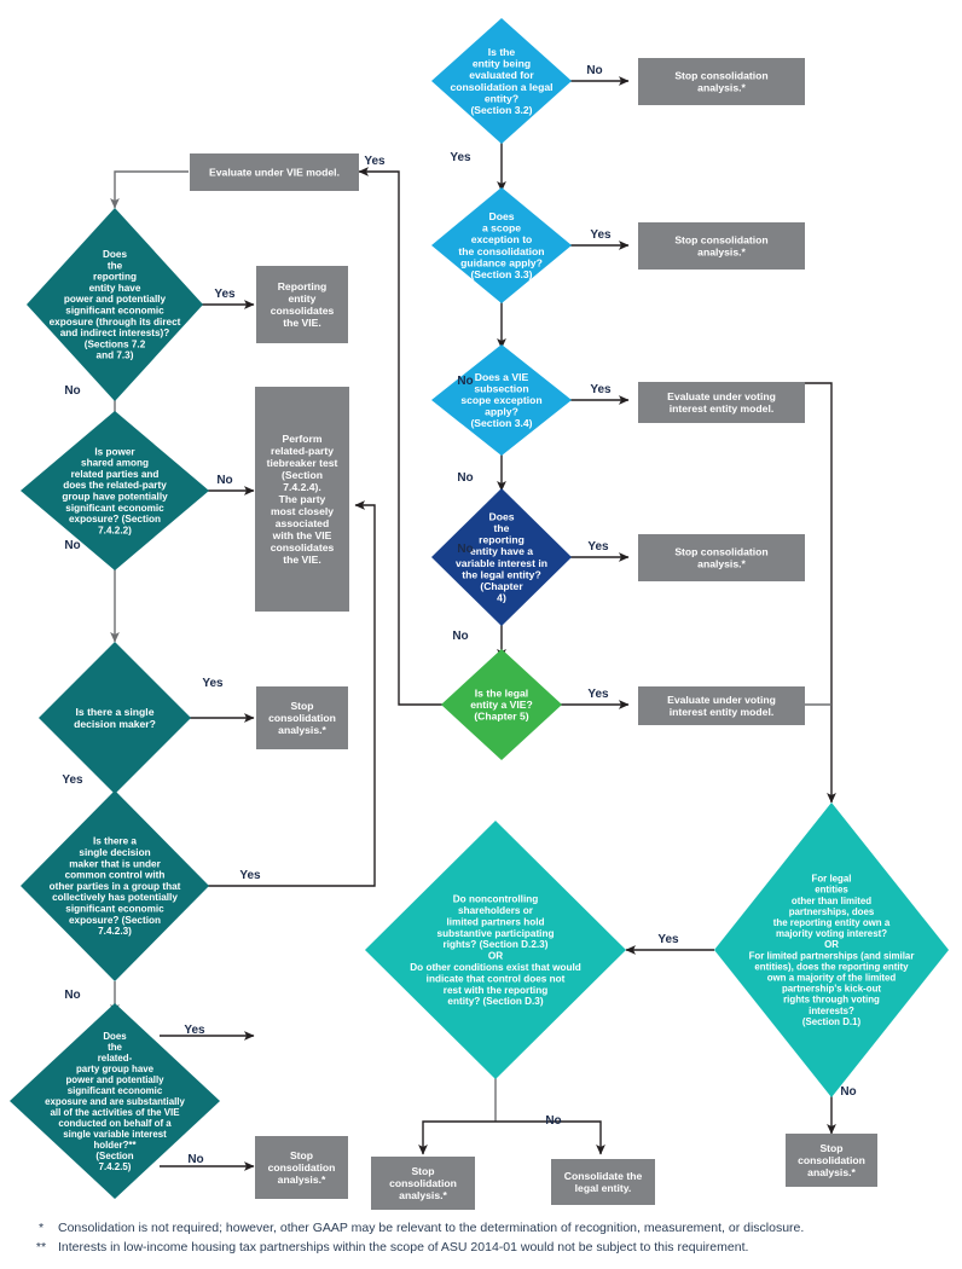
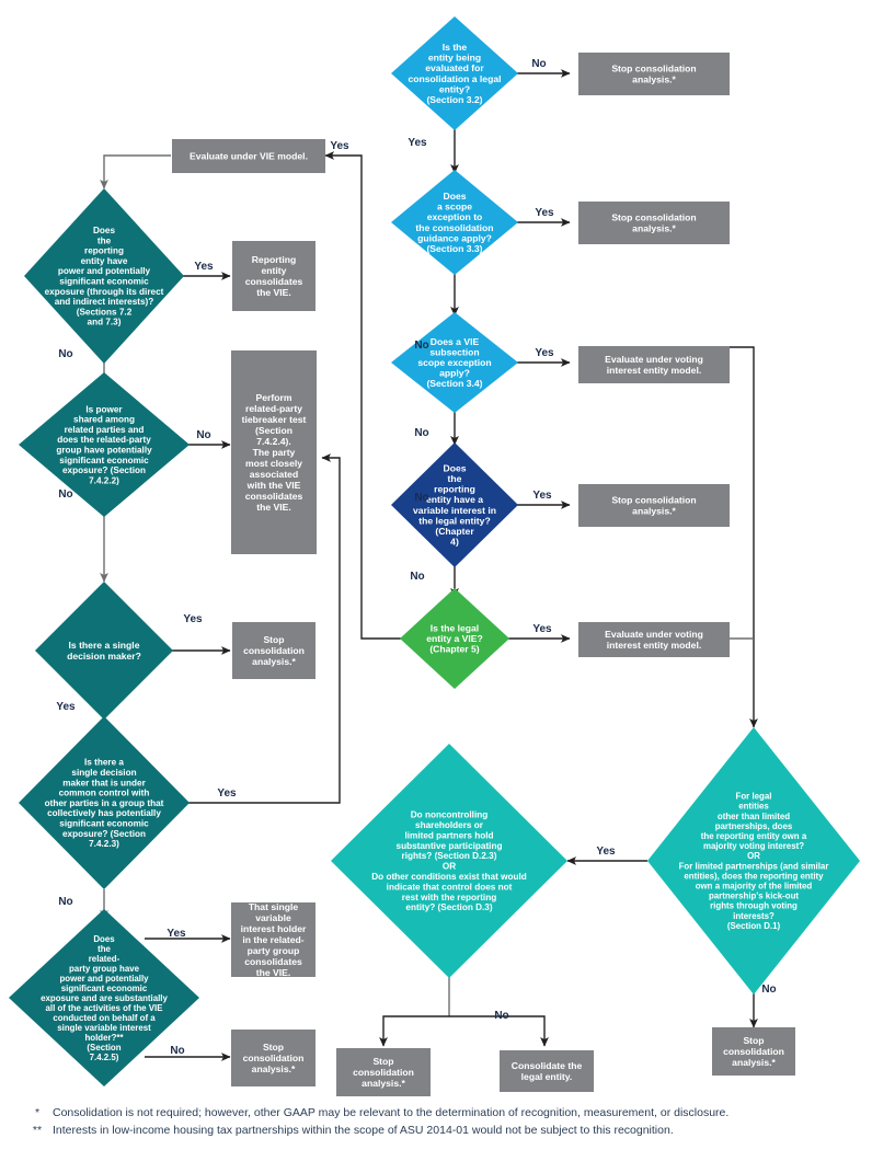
  Is the entity being evaluated for consolidation a legal entity? (Section 3.2)
  Stop consolidation analysis.*
  Does a scope exception to the consolidation guidance apply? (Section 3.3)
  Stop consolidation analysis.*
  Does a VIE subsection scope exception apply? (Section 3.4)
  Evaluate under voting interest entity model.
  Does the reporting entity have a variable interest in the legal entity? (Chapter 4)
  Stop consolidation analysis.*
  Is the legal entity a VIE? (Chapter 5)
  Evaluate under voting interest entity model.
  Evaluate under VIE model.
  Does the reporting entity have power and potentially significant economic exposure (through its direct and indirect interests)? (Sections 7.2 and 7.3)
  Reporting entity consolidates the VIE.
  Is power shared among related parties and does the related-party group have potentially significant economic exposure? (Section 7.4.2.2)
  Perform related-party tiebreaker test (Section 7.4.2.4). The party most closely associated with the VIE consolidates the VIE.
  Is there a single decision maker?
  Stop consolidation analysis.*
  Is there a single decision maker that is under common control with other parties in a group that collectively has potentially significant economic exposure? (Section 7.4.2.3)
  Does the related- party group have power and potentially significant economic exposure and are substantially all of the activities of the VIE conducted on behalf of a single variable interest holder?** (Section 7.4.2.5)
+ That single variable interest holder in the related- party group consolidates the VIE.
  Stop consolidation analysis.*
  For legal entities other than limited partnerships, does the reporting entity own a majority voting interest? OR For limited partnerships (and similar entities), does the reporting entity own a majority of the limited partnership's kick-out rights through voting interests? (Section D.1)
  Do noncontrolling shareholders or limited partners hold substantive participating rights? (Section D.2.3) OR Do other conditions exist that would indicate that control does not rest with the reporting entity? (Section D.3)
  Stop consolidation analysis.*
  Stop consolidation analysis.*
  Consolidate the legal entity.
  No
  Yes
  Yes
  No
  Yes
  No
  No
  Yes
  No
  Yes
  Yes
  No
  Yes
  No
  No
  Yes
  Yes
  No
  Yes
  No
  Yes
  Yes
  No
  No
  *
  Consolidation is not required; however, other GAAP may be relevant to the determination of recognition, measurement, or disclosure.
  **
- Interests in low-income housing tax partnerships within the scope of ASU 2014-01 would not be subject to this requirement.
+ Interests in low-income housing tax partnerships within the scope of ASU 2014-01 would not be subject to this recognition.
